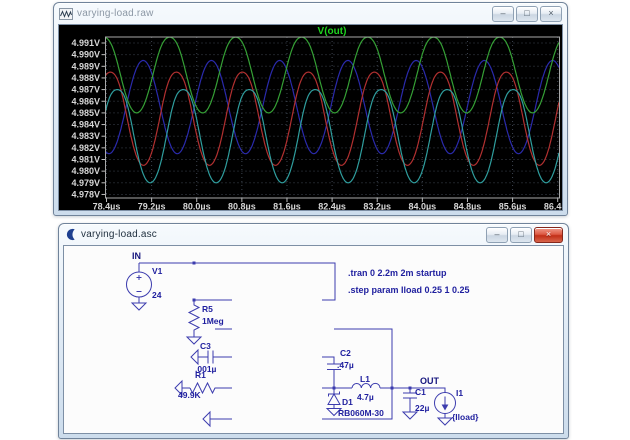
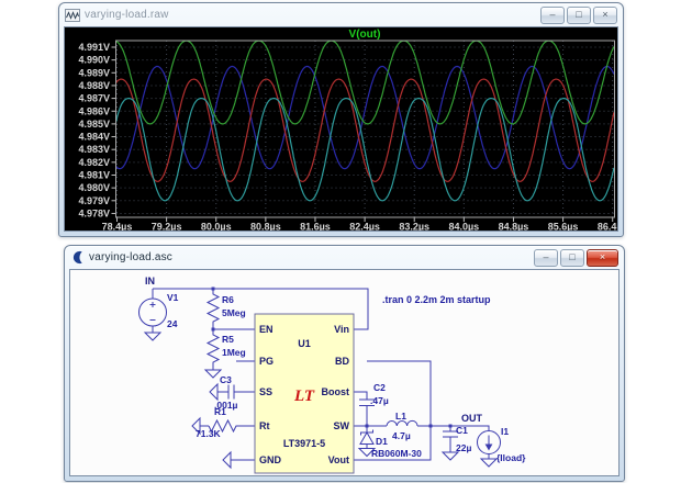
  varying-load.raw
  –
  □
  ×
  V(out)
  4.991V
  4.990V
  4.989V
  4.988V
  4.987V
  4.986V
  4.985V
  4.984V
  4.983V
  4.982V
  4.981V
  4.980V
  4.979V
  4.978V
  78.4µs
  79.2µs
  80.0µs
  80.8µs
  81.6µs
  82.4µs
  83.2µs
  84.0µs
  84.8µs
  85.6µs
  varying-load.asc
  –
  □
  ×
  V1
  24
  IN
+ R6
+ 5Meg
  R5
  1Meg
  C3
  .001µ
  R1
- 49.9K
+ 71.3K
+ EN
+ PG
+ SS
+ Rt
+ GND
+ Vin
+ BD
+ Boost
+ SW
+ Vout
+ U1
+ LT
+ LT3971-5
  C2
  .47µ
  D1
  RB060M-30
  L1
  4.7µ
  C1
  22µ
  I1
  {Iload}
  OUT
  .tran 0 2.2m 2m startup
- .step param Iload 0.25 1 0.25
